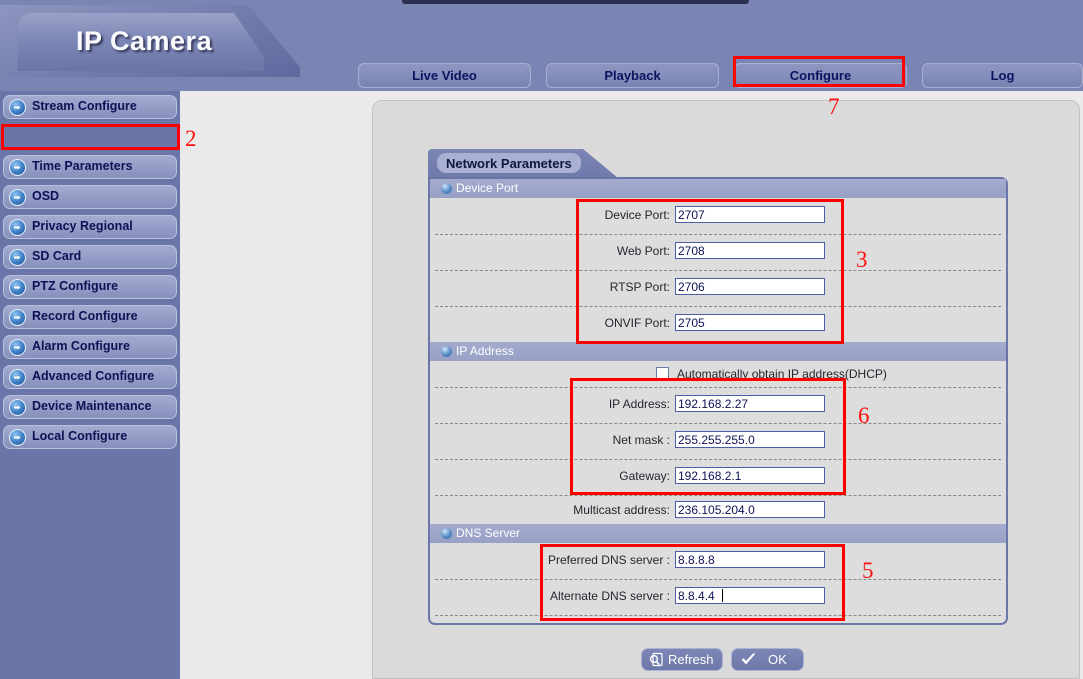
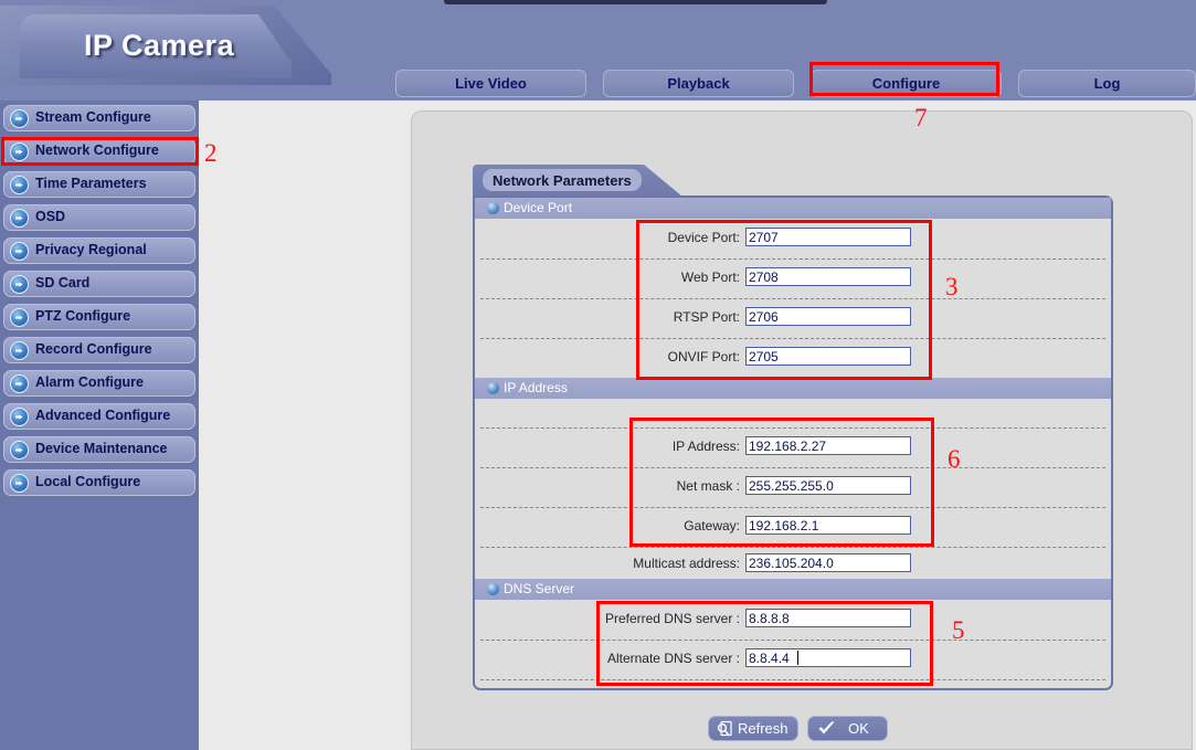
  IP Camera
  Live Video
  Playback
  Configure
  Log
  7
  Stream Configure
+ Network Configure
  Time Parameters
  OSD
  Privacy Regional
  SD Card
  PTZ Configure
  Record Configure
  Alarm Configure
  Advanced Configure
  Device Maintenance
  Local Configure
  2
  Network Parameters
  Device Port
  Device Port:
  2707
  Web Port:
  2708
  RTSP Port:
  2706
  ONVIF Port:
  2705
  IP Address
- Automatically obtain IP address(DHCP)
  IP Address:
  192.168.2.27
  Net mask :
  255.255.255.0
  Gateway:
  192.168.2.1
  Multicast address:
  236.105.204.0
  DNS Server
  Preferred DNS server :
  8.8.8.8
  Alternate DNS server :
  8.8.4.4
  3
  6
  5
  Refresh
  OK
